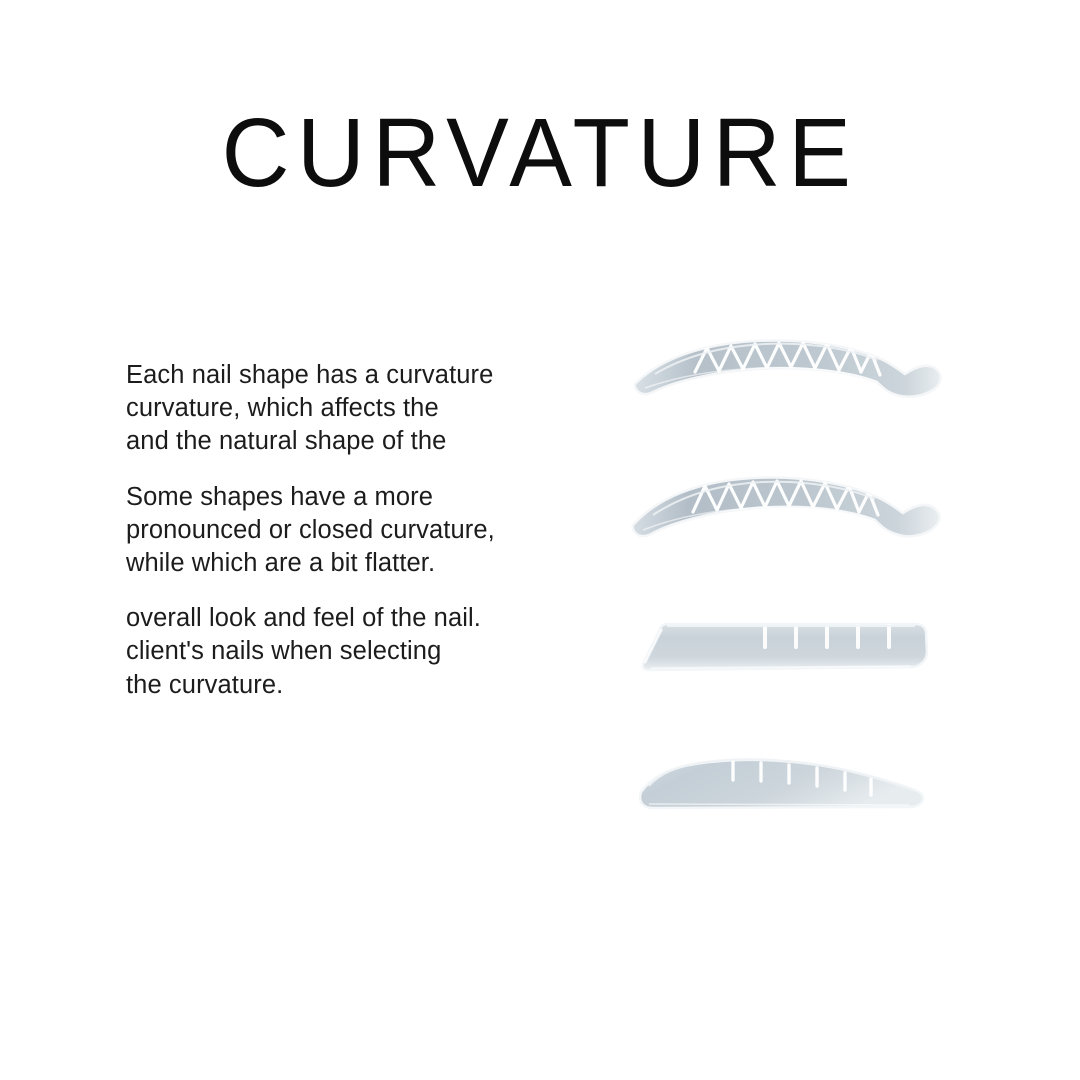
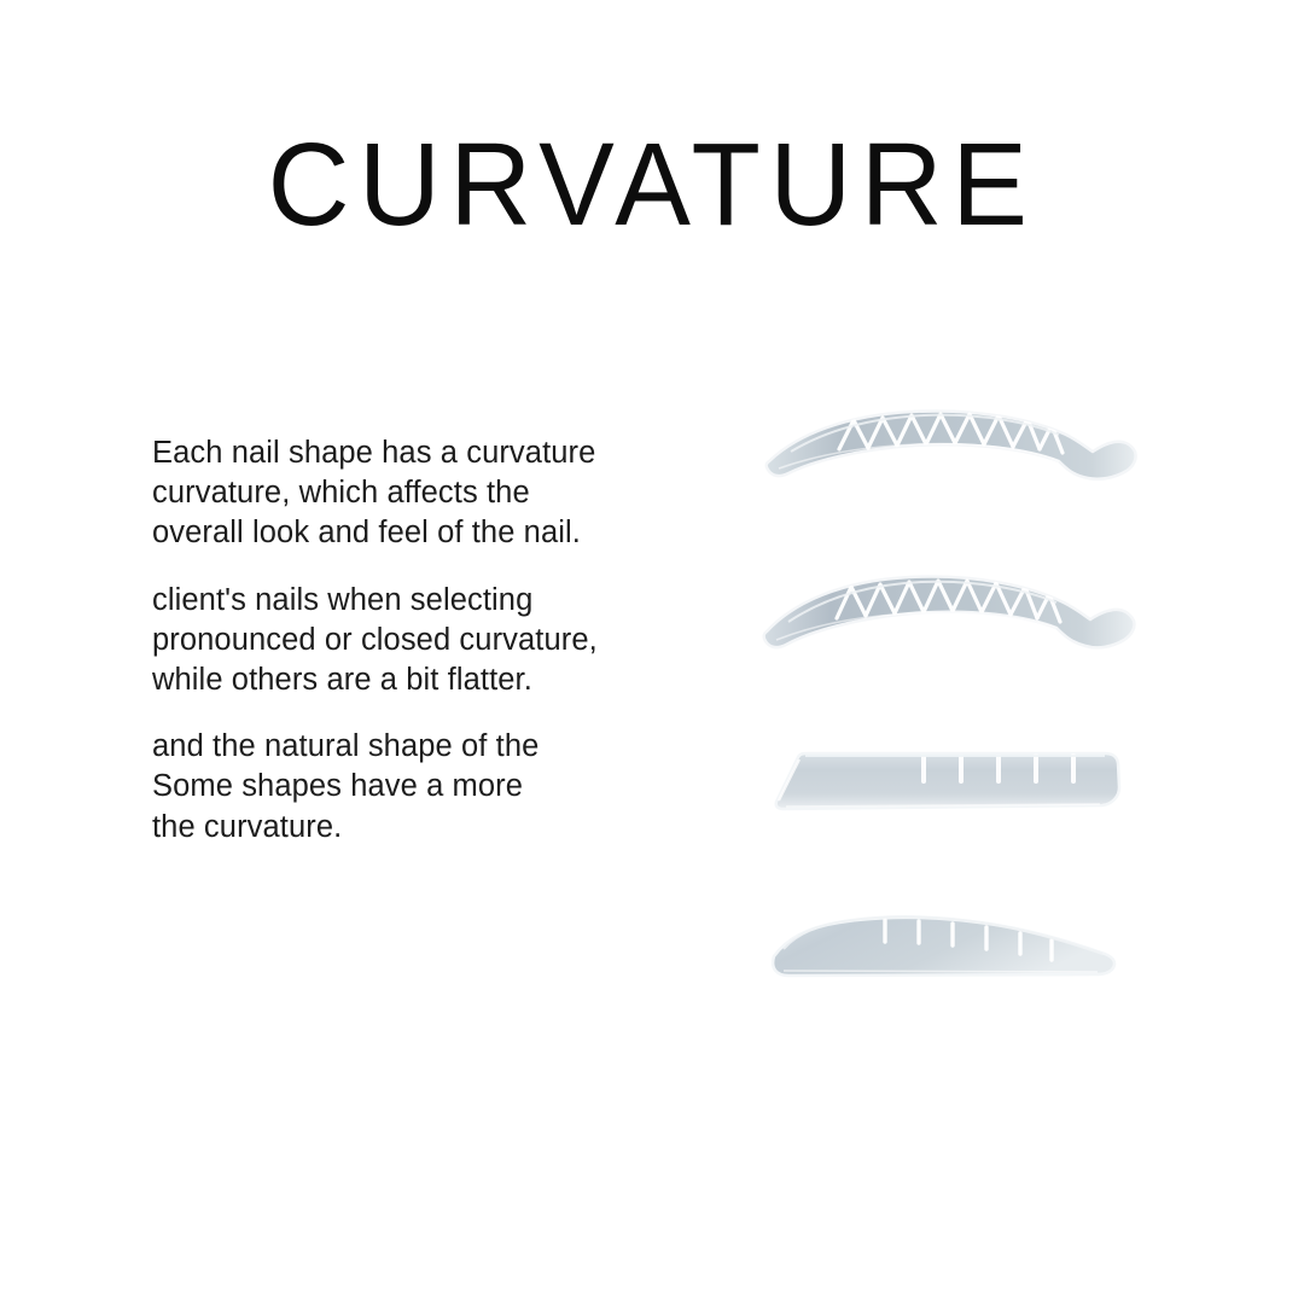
  CURVATURE
  Each nail shape has a curvature
  curvature, which affects the
- and the natural shape of the
+ overall look and feel of the nail.
- Some shapes have a more
+ client's nails when selecting
  pronounced or closed curvature,
- while which are a bit flatter.
+ while others are a bit flatter.
- overall look and feel of the nail.
+ and the natural shape of the
- client's nails when selecting
+ Some shapes have a more
  the curvature.
